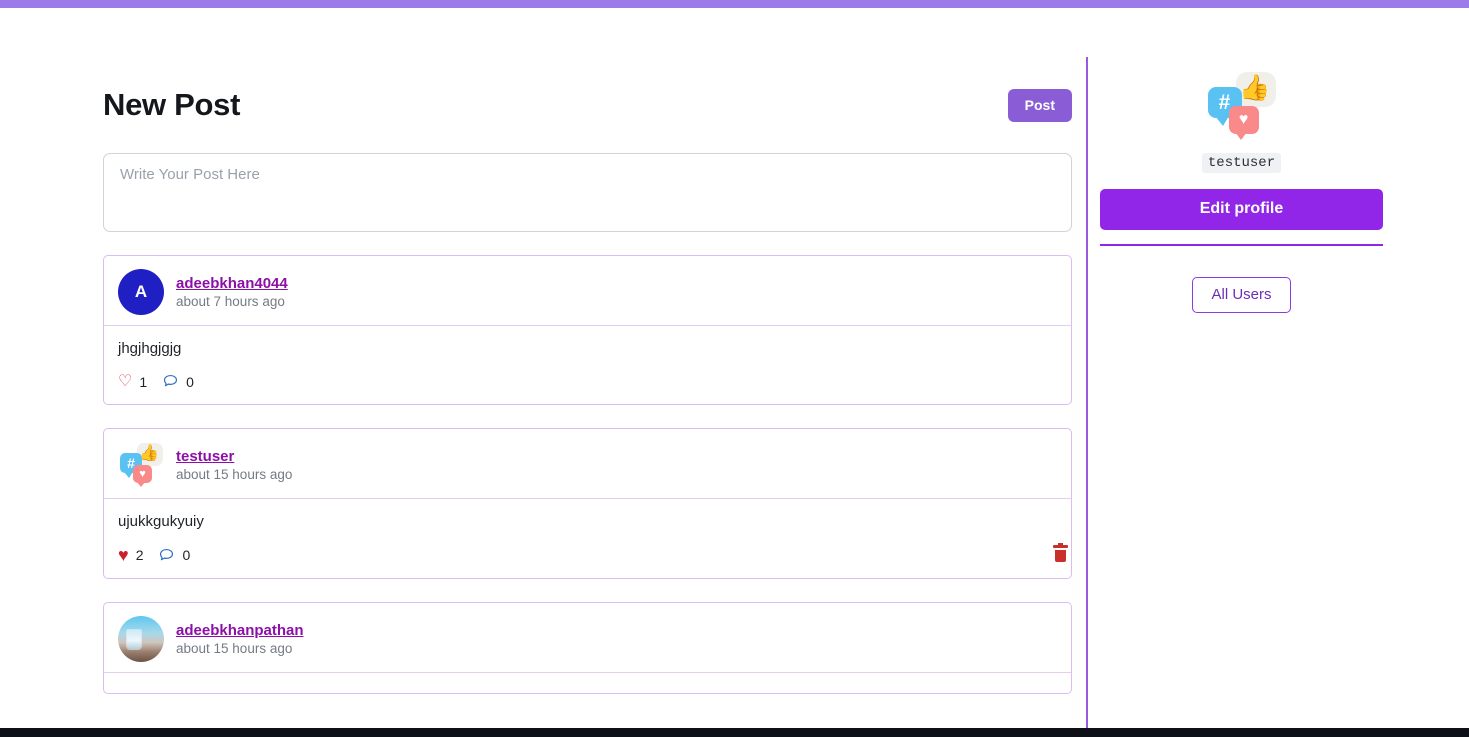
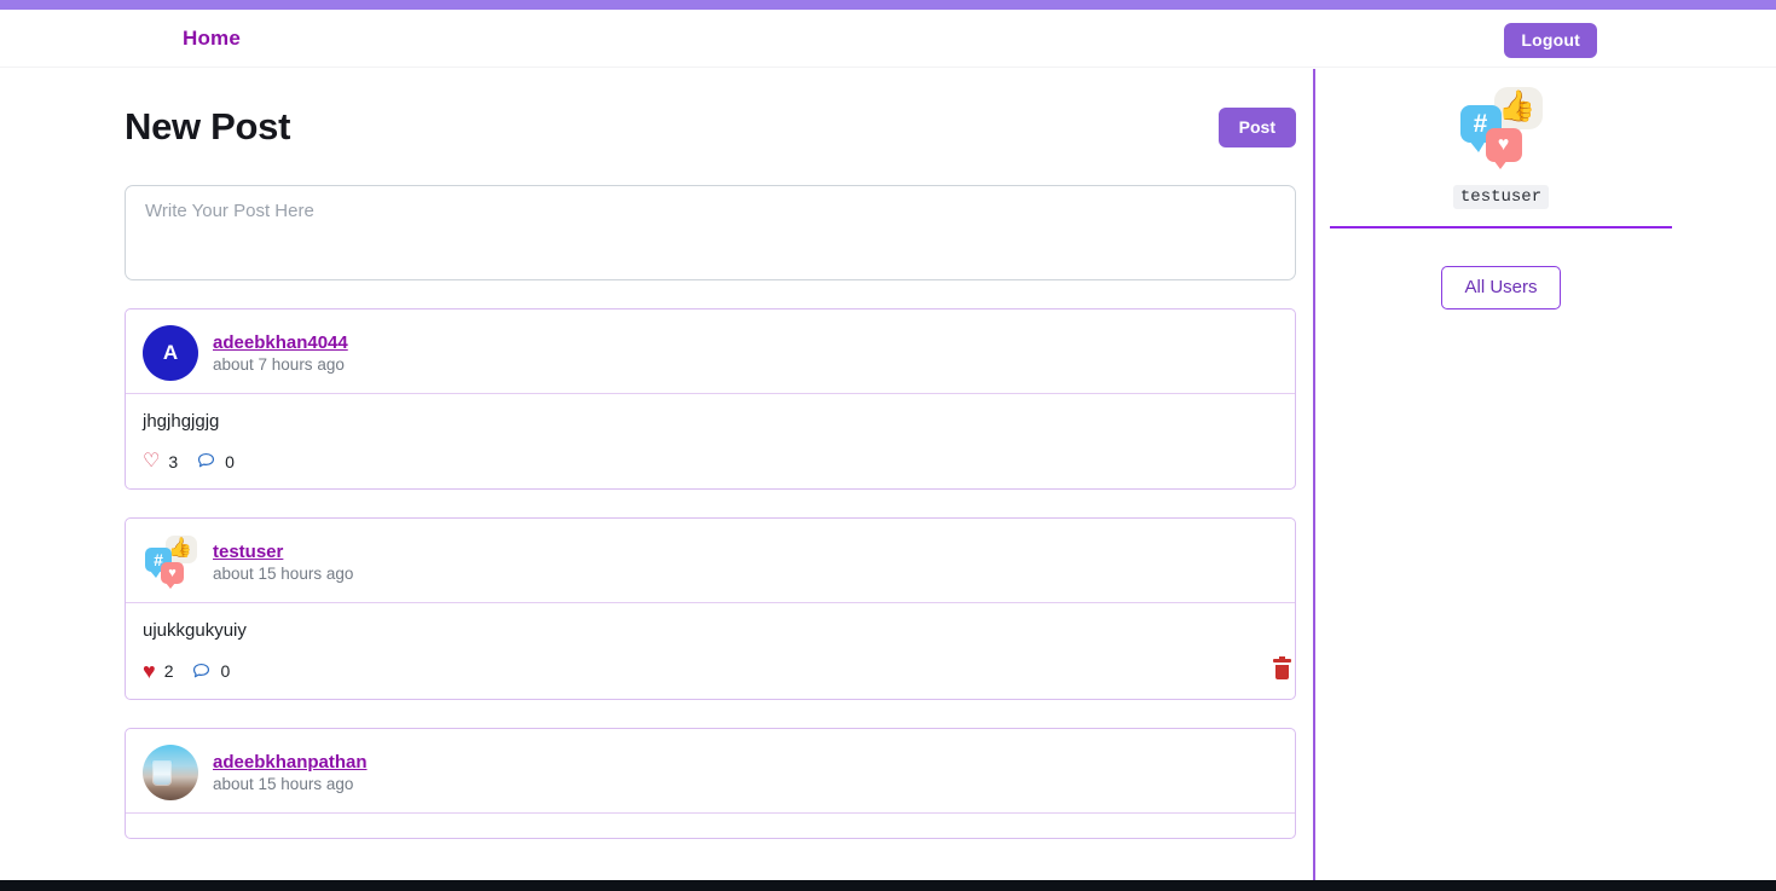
+ Home
+ Logout
  New Post
  Post
  Write Your Post Here
  A
  adeebkhan4044
  about 7 hours ago
  jhgjhgjgjg
  ♡
- 1
+ 3
  0
  👍
  #
  ♥
  testuser
  about 15 hours ago
  ujukkgukyuiy
  ♥
  2
  0
  adeebkhanpathan
  about 15 hours ago
  👍
  #
  ♥
  testuser
- Edit profile
  All Users
